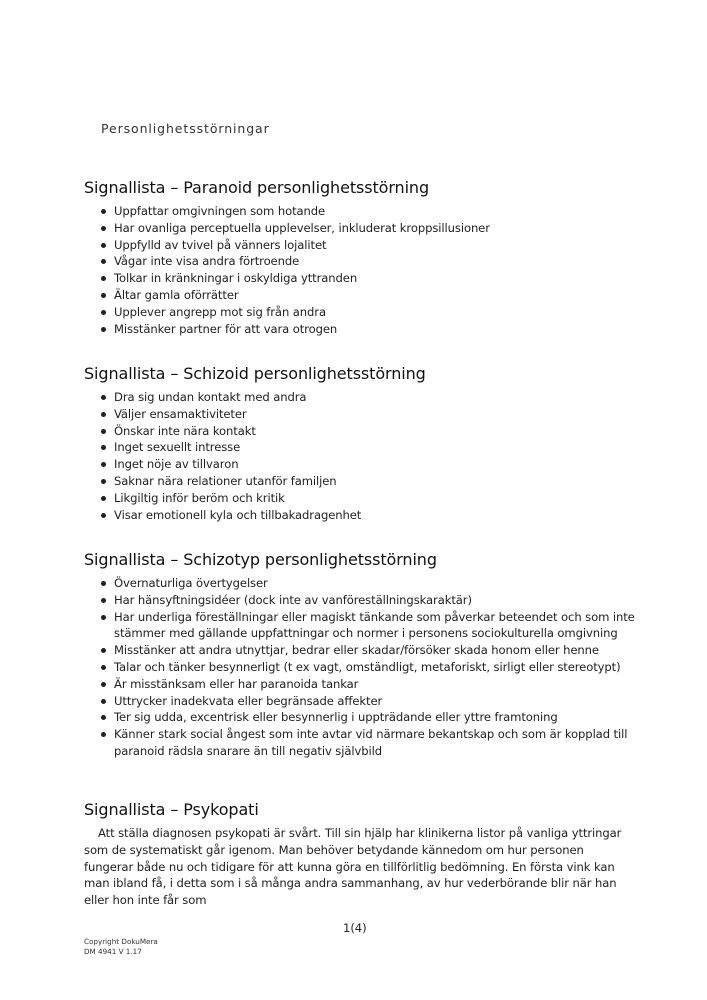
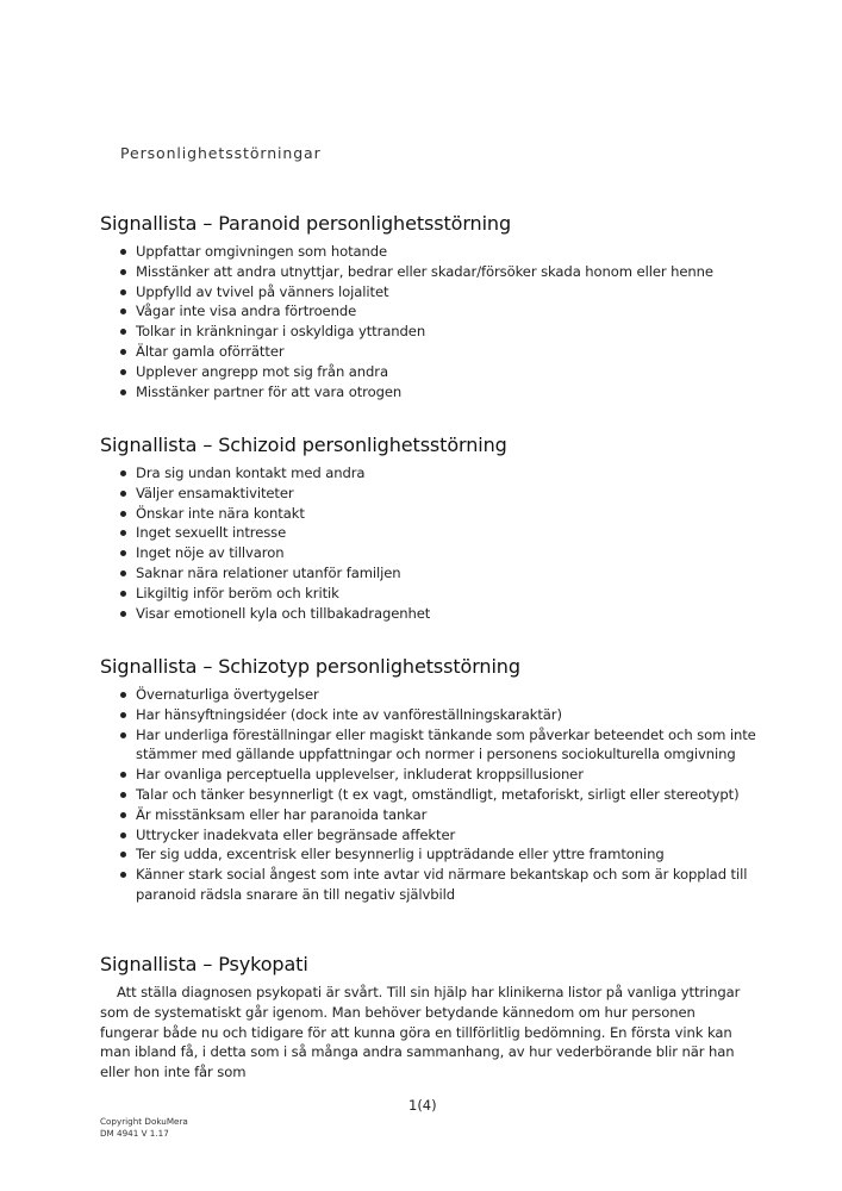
  Personlighetsstörningar
  Signallista – Paranoid personlighetsstörning
  Uppfattar omgivningen som hotande
- Har ovanliga perceptuella upplevelser, inkluderat kroppsillusioner
+ Misstänker att andra utnyttjar, bedrar eller skadar/försöker skada honom eller henne
  Uppfylld av tvivel på vänners lojalitet
  Vågar inte visa andra förtroende
  Tolkar in kränkningar i oskyldiga yttranden
  Ältar gamla oförrätter
  Upplever angrepp mot sig från andra
  Misstänker partner för att vara otrogen
  Signallista – Schizoid personlighetsstörning
  Dra sig undan kontakt med andra
  Väljer ensamaktiviteter
  Önskar inte nära kontakt
  Inget sexuellt intresse
  Inget nöje av tillvaron
  Saknar nära relationer utanför familjen
  Likgiltig inför beröm och kritik
  Visar emotionell kyla och tillbakadragenhet
  Signallista – Schizotyp personlighetsstörning
  Övernaturliga övertygelser
  Har hänsyftningsidéer (dock inte av vanföreställningskaraktär)
  Har underliga föreställningar eller magiskt tänkande som påverkar beteendet och som inte stämmer med gällande uppfattningar och normer i personens sociokulturella omgivning
- Misstänker att andra utnyttjar, bedrar eller skadar/försöker skada honom eller henne
+ Har ovanliga perceptuella upplevelser, inkluderat kroppsillusioner
  Talar och tänker besynnerligt (t ex vagt, omständligt, metaforiskt, sirligt eller stereotypt)
  Är misstänksam eller har paranoida tankar
  Uttrycker inadekvata eller begränsade affekter
  Ter sig udda, excentrisk eller besynnerlig i uppträdande eller yttre framtoning
  Känner stark social ångest som inte avtar vid närmare bekantskap och som är kopplad till paranoid rädsla snarare än till negativ självbild
  Signallista – Psykopati
  Att ställa diagnosen psykopati är svårt. Till sin hjälp har klinikerna listor på vanliga yttringar som de systematiskt går igenom. Man behöver betydande kännedom om hur personen fungerar både nu och tidigare för att kunna göra en tillförlitlig bedömning. En första vink kan man ibland få, i detta som i så många andra sammanhang, av hur vederbörande blir när han eller hon inte får som
  1(4)
  Copyright DokuMera
  DM 4941 V 1.17
